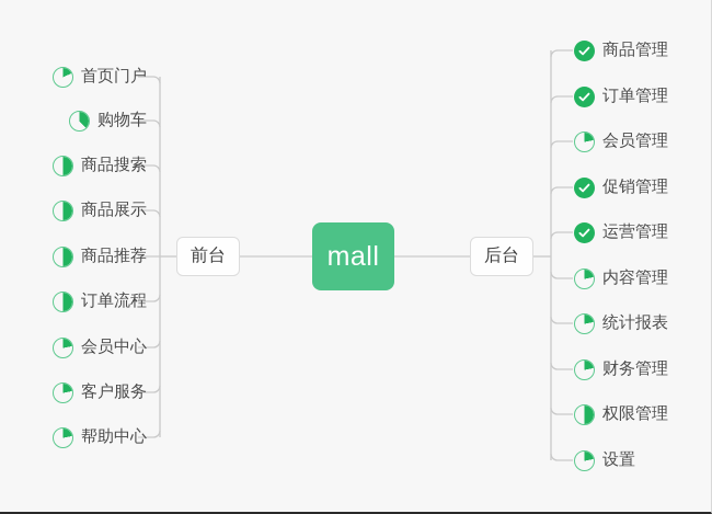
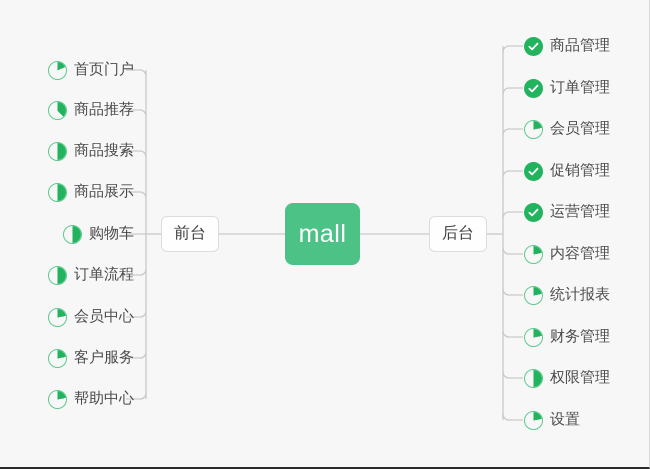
  mall
  前台
  后台
  首页门户
- 购物车
+ 商品推荐
  商品搜索
  商品展示
- 商品推荐
+ 购物车
  订单流程
  会员中心
  客户服务
  帮助中心
  商品管理
  订单管理
  会员管理
  促销管理
  运营管理
  内容管理
  统计报表
  财务管理
  权限管理
  设置
